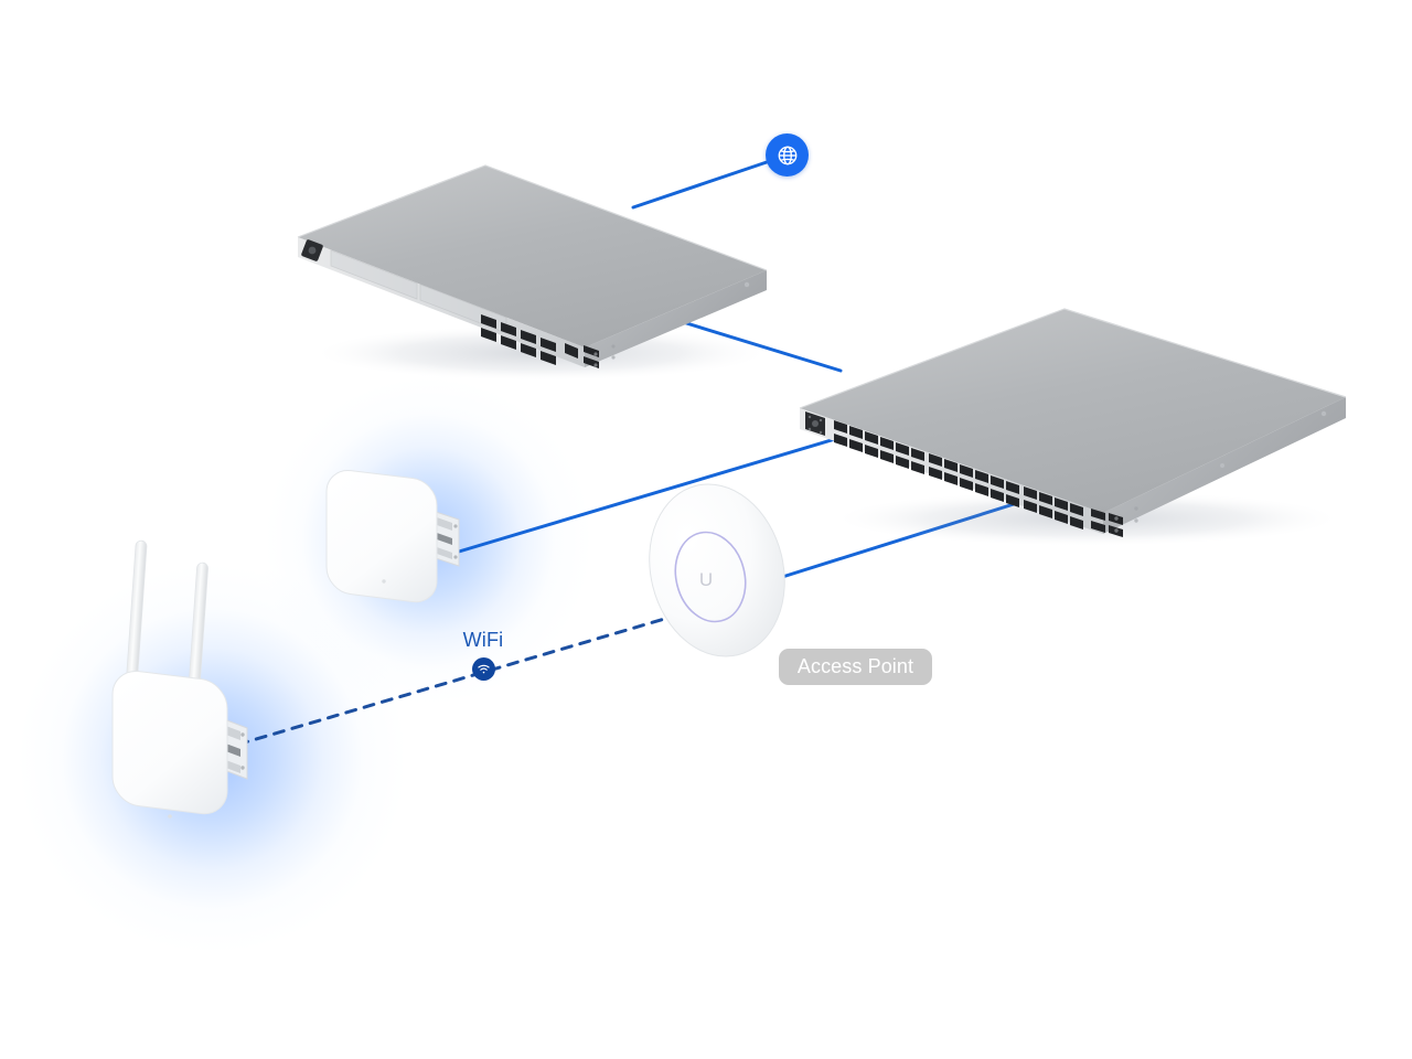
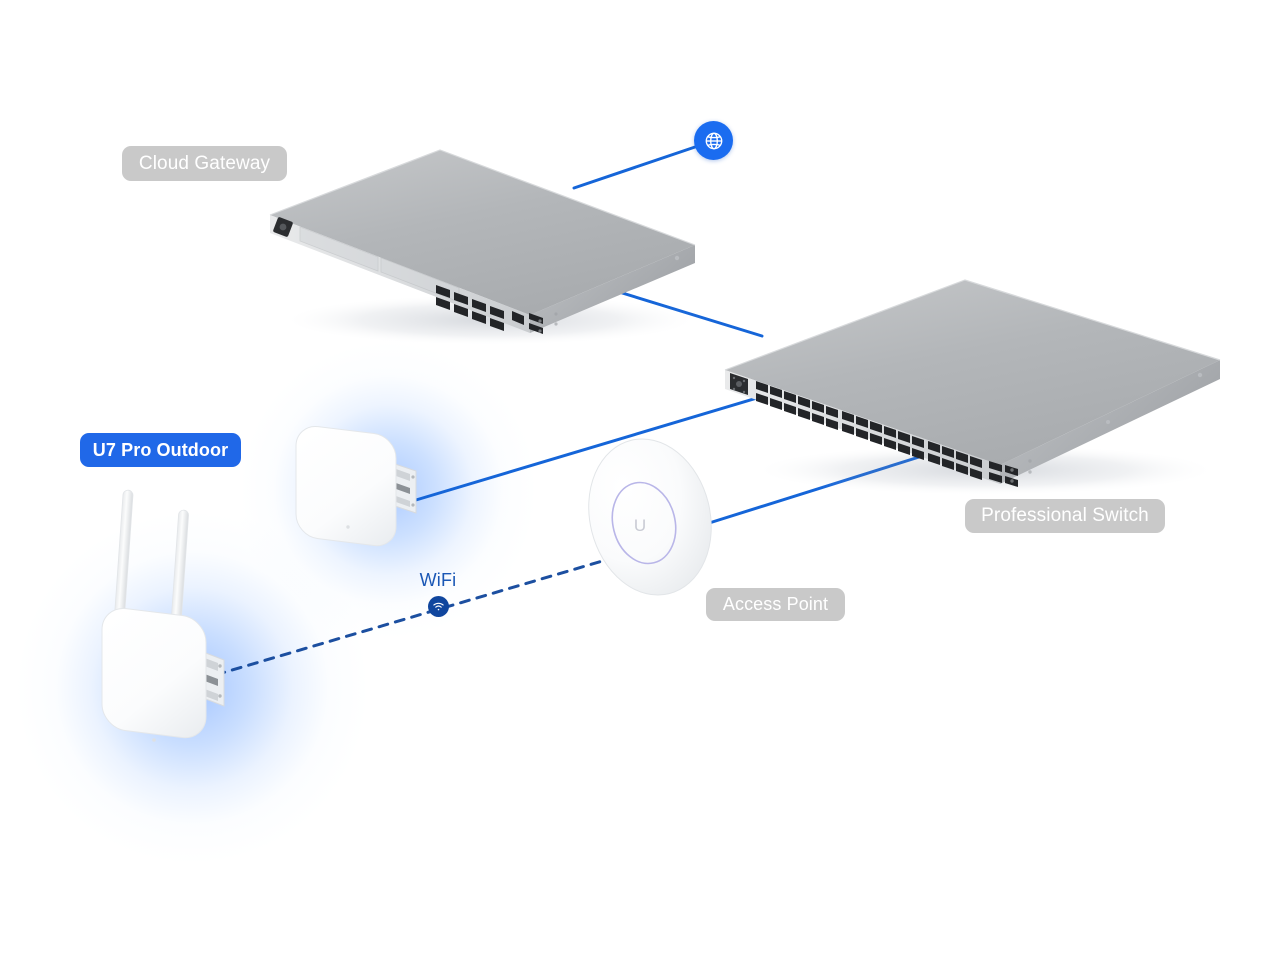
  U
  WiFi
+ Cloud Gateway
+ U7 Pro Outdoor
+ Professional Switch
  Access Point
